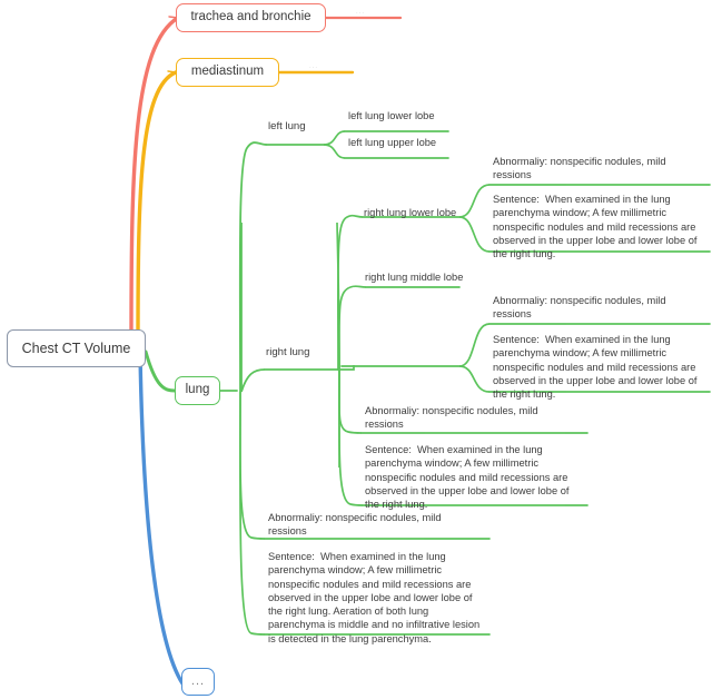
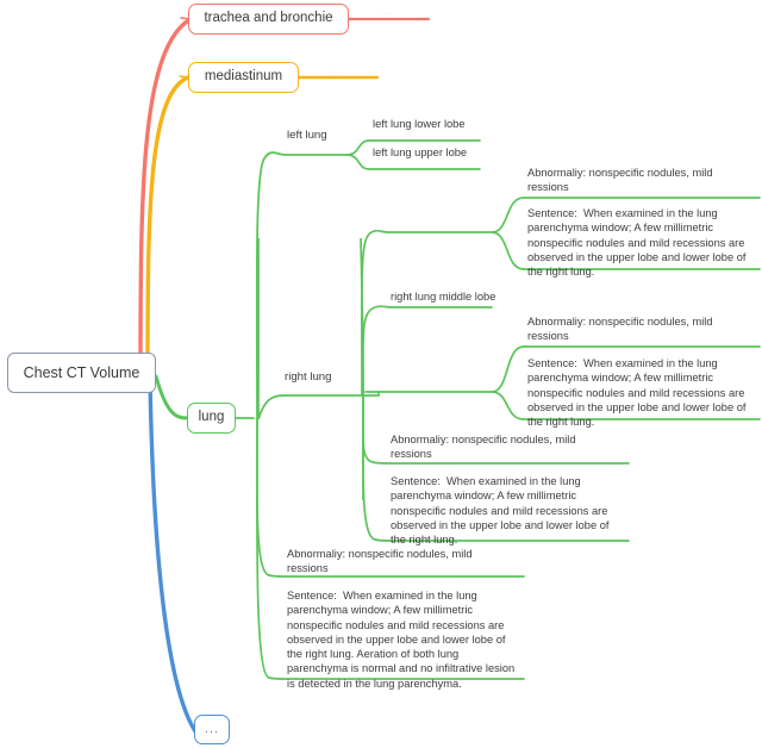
  Chest CT Volume
  trachea and bronchie
  mediastinum
  lung
  ...
  left lung
  left lung lower lobe
  left lung upper lobe
  right lung
- right lung lower lobe
  Abnormaliy: nonspecific nodules, mild ressions
  Sentence: When examined in the lung parenchyma window; A few millimetric nonspecific nodules and mild recessions are observed in the upper lobe and lower lobe of the right lung.
  right lung middle lobe
  Abnormaliy: nonspecific nodules, mild ressions
  Sentence: When examined in the lung parenchyma window; A few millimetric nonspecific nodules and mild recessions are observed in the upper lobe and lower lobe of the right lung.
  Abnormaliy: nonspecific nodules, mild ressions
  Sentence: When examined in the lung parenchyma window; A few millimetric nonspecific nodules and mild recessions are observed in the upper lobe and lower lobe of the right lung.
  Abnormaliy: nonspecific nodules, mild ressions
- Sentence: When examined in the lung parenchyma window; A few millimetric nonspecific nodules and mild recessions are observed in the upper lobe and lower lobe of the right lung. Aeration of both lung parenchyma is middle and no infiltrative lesion is detected in the lung parenchyma.
+ Sentence: When examined in the lung parenchyma window; A few millimetric nonspecific nodules and mild recessions are observed in the upper lobe and lower lobe of the right lung. Aeration of both lung parenchyma is normal and no infiltrative lesion is detected in the lung parenchyma.
